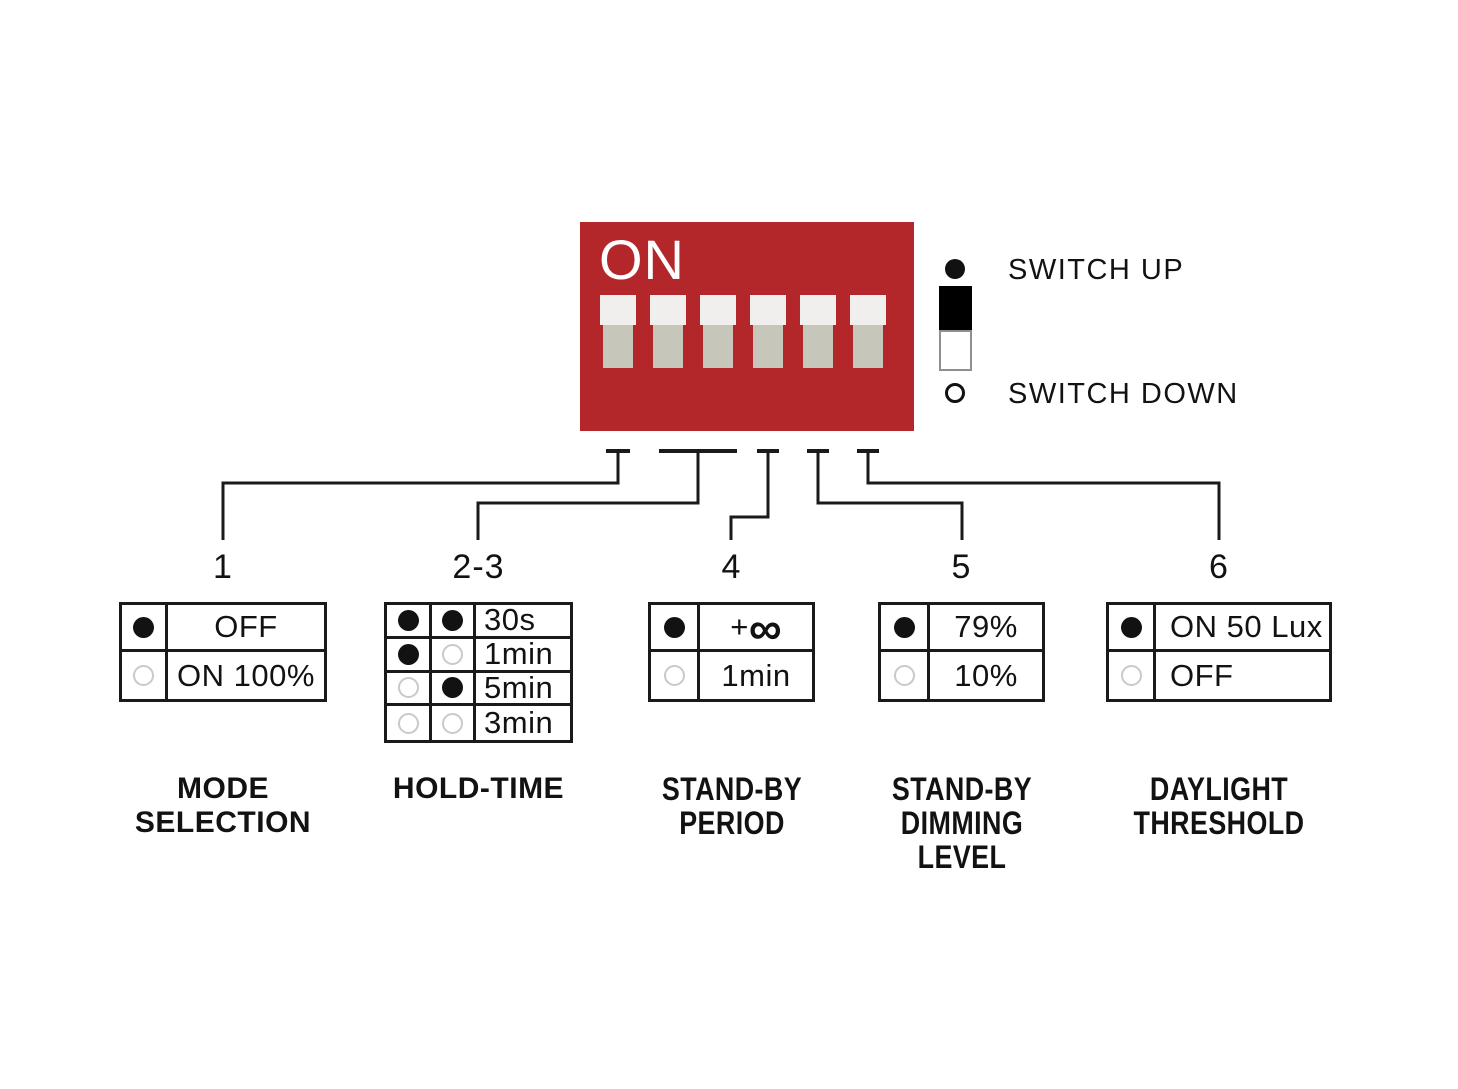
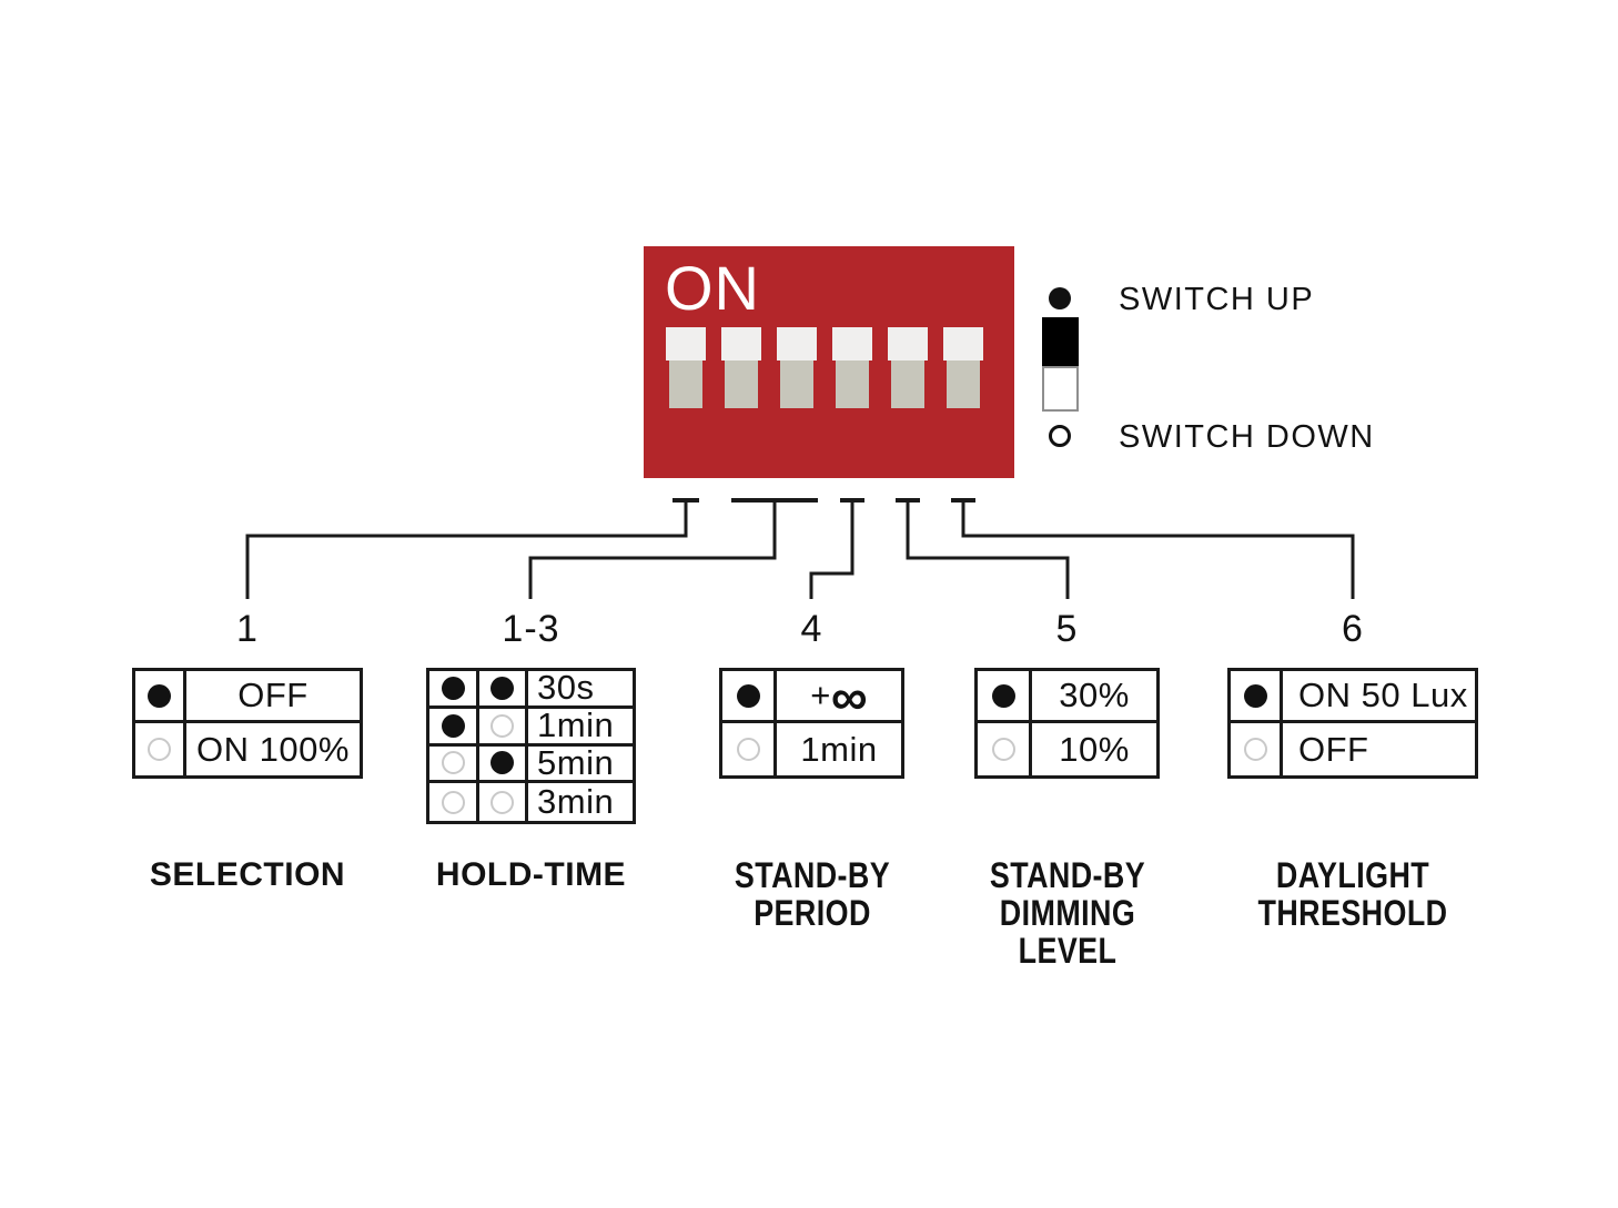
  ON
  2
  3
  SWITCH UP
  SWITCH DOWN
  1
  OFF
  ON 100%
- MODE
  SELECTION
- 2-3
+ 1-3
  30s
  1min
  5min
  3min
  HOLD-TIME
  4
  +
  ∞
  1min
  STAND-BY
  PERIOD
  5
- 79%
+ 30%
  10%
  STAND-BY
  DIMMING
  LEVEL
  6
  ON 50 Lux
  OFF
  DAYLIGHT
  THRESHOLD
